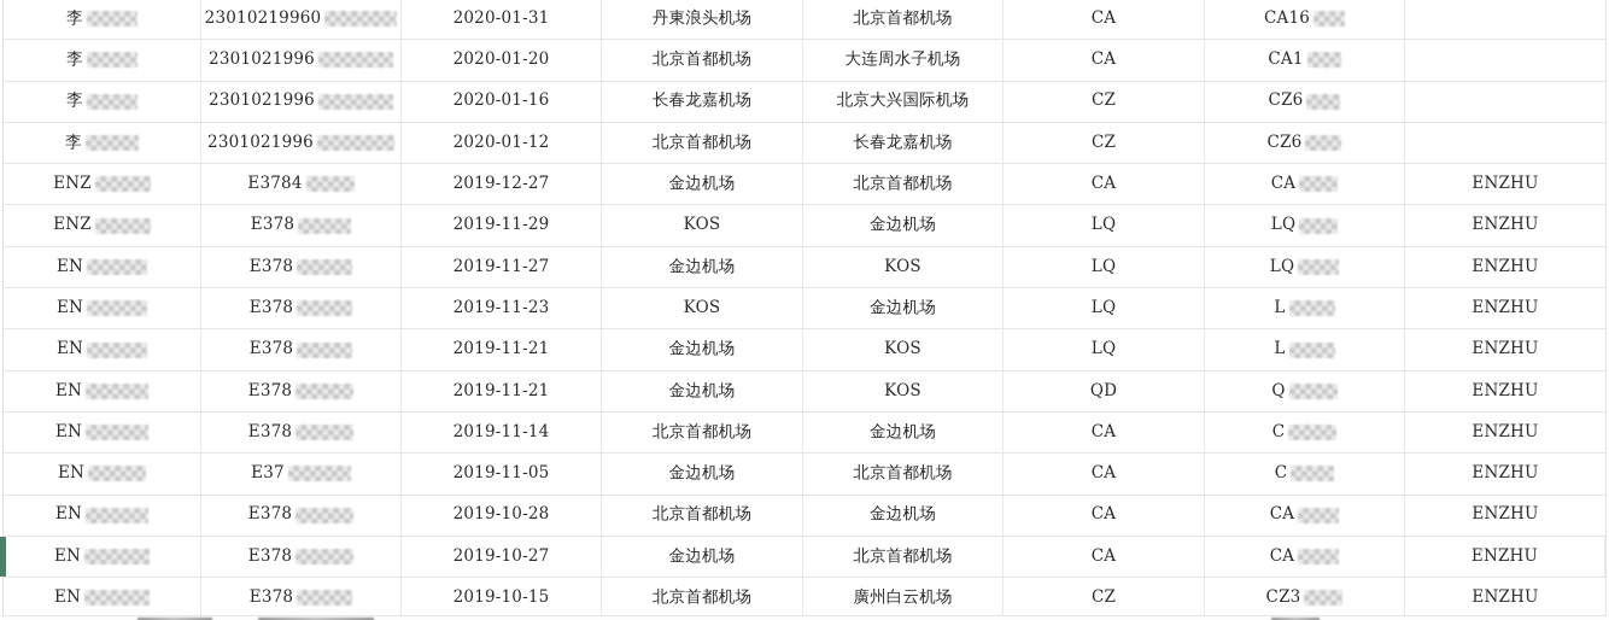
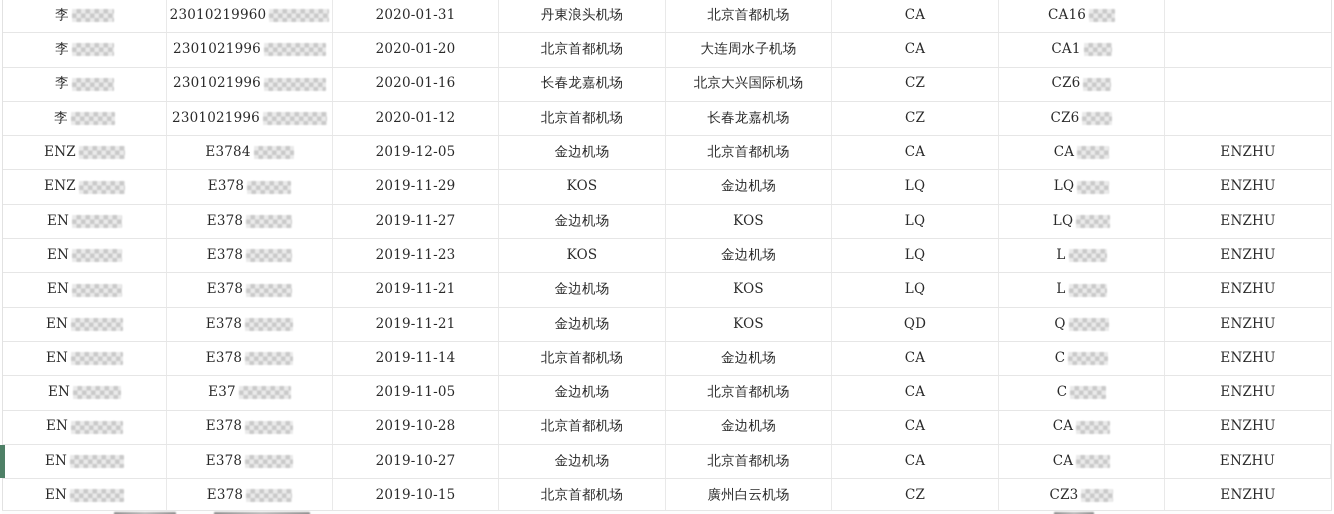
  李
  23010219960
  2020-01-31
  丹東浪头机场
  北京首都机场
  CA
  CA16
  李
  2301021996
  2020-01-20
  北京首都机场
  大连周水子机场
  CA
  CA1
  李
  2301021996
  2020-01-16
  长春龙嘉机场
  北京大兴国际机场
  CZ
  CZ6
  李
  2301021996
  2020-01-12
  北京首都机场
  长春龙嘉机场
  CZ
  CZ6
  ENZ
  E3784
- 2019-12-27
+ 2019-12-05
  金边机场
  北京首都机场
  CA
  CA
  ENZHU
  ENZ
  E378
  2019-11-29
  KOS
  金边机场
  LQ
  LQ
  ENZHU
  EN
  E378
  2019-11-27
  金边机场
  KOS
  LQ
  LQ
  ENZHU
  EN
  E378
  2019-11-23
  KOS
  金边机场
  LQ
  L
  ENZHU
  EN
  E378
  2019-11-21
  金边机场
  KOS
  LQ
  L
  ENZHU
  EN
  E378
  2019-11-21
  金边机场
  KOS
  QD
  Q
  ENZHU
  EN
  E378
  2019-11-14
  北京首都机场
  金边机场
  CA
  C
  ENZHU
  EN
  E37
  2019-11-05
  金边机场
  北京首都机场
  CA
  C
  ENZHU
  EN
  E378
  2019-10-28
  北京首都机场
  金边机场
  CA
  CA
  ENZHU
  EN
  E378
  2019-10-27
  金边机场
  北京首都机场
  CA
  CA
  ENZHU
  EN
  E378
  2019-10-15
  北京首都机场
  廣州白云机场
  CZ
  CZ3
  ENZHU
